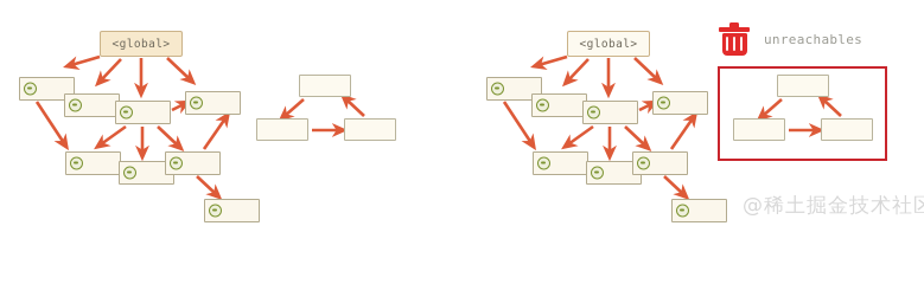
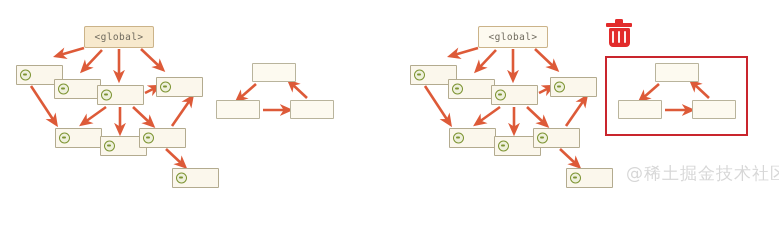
  <global>
  <global>
- unreachables
  @稀土掘金技术社
